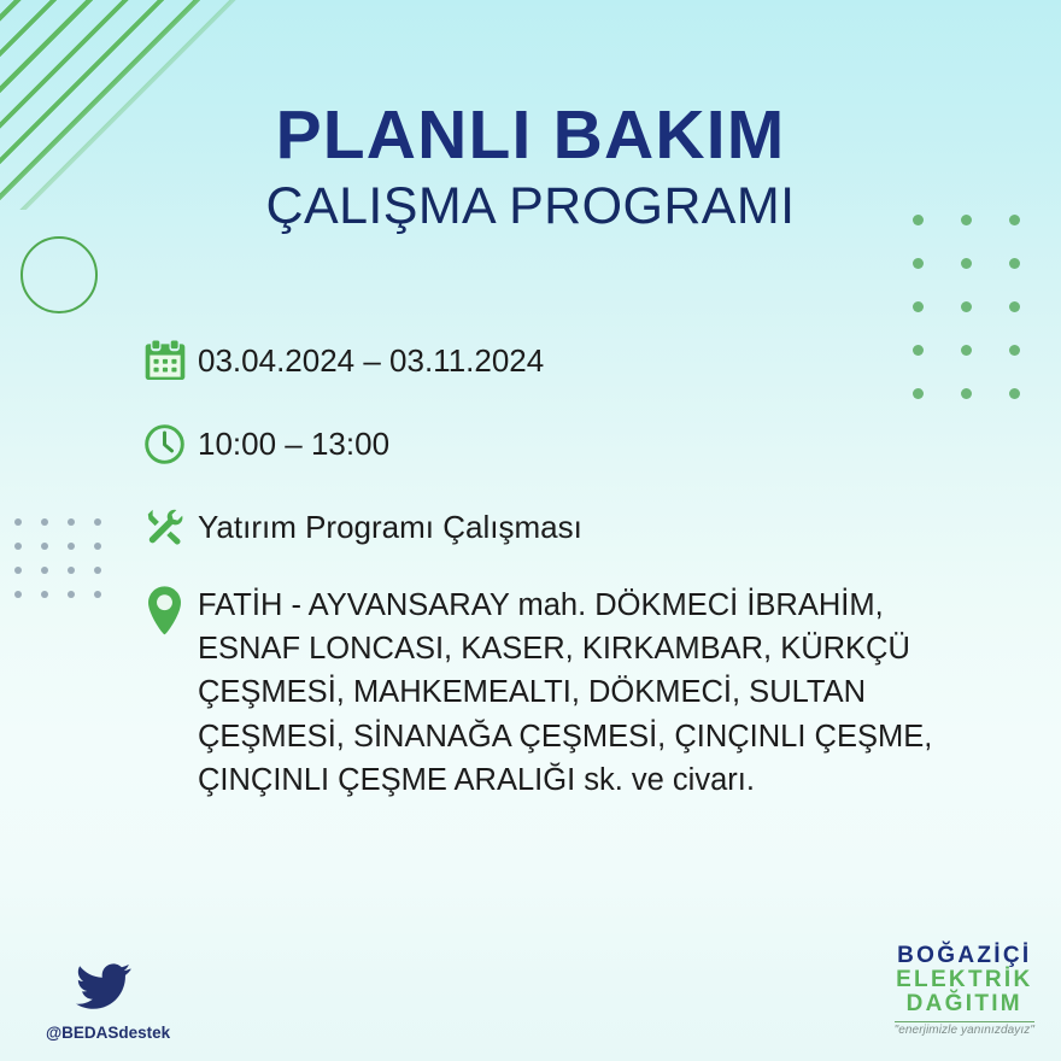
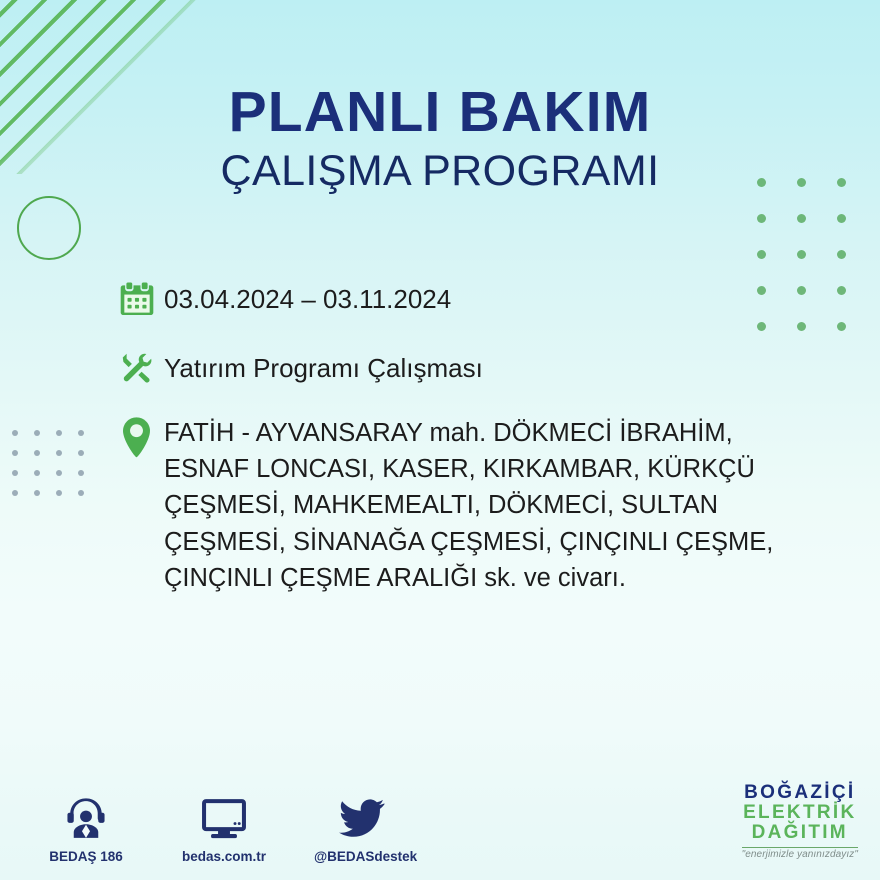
  PLANLI BAKIM
  ÇALIŞMA PROGRAMI
  03.04.2024 – 03.11.2024
- 10:00 – 13:00
  Yatırım Programı Çalışması
  FATİH - AYVANSARAY mah. DÖKMECİ İBRAHİM, ESNAF LONCASI, KASER, KIRKAMBAR, KÜRKÇÜ ÇEŞMESİ, MAHKEMEALTI, DÖKMECİ, SULTAN ÇEŞMESİ, SİNANAĞA ÇEŞMESİ, ÇINÇINLI ÇEŞME, ÇINÇINLI ÇEŞME ARALIĞI sk. ve civarı.
+ BEDAŞ 186
+ bedas.com.tr
  @BEDASdestek
  BOĞAZİÇİ
  ELEKTRİK
  DAĞITIM
  "enerjimizle yanınızdayız"
